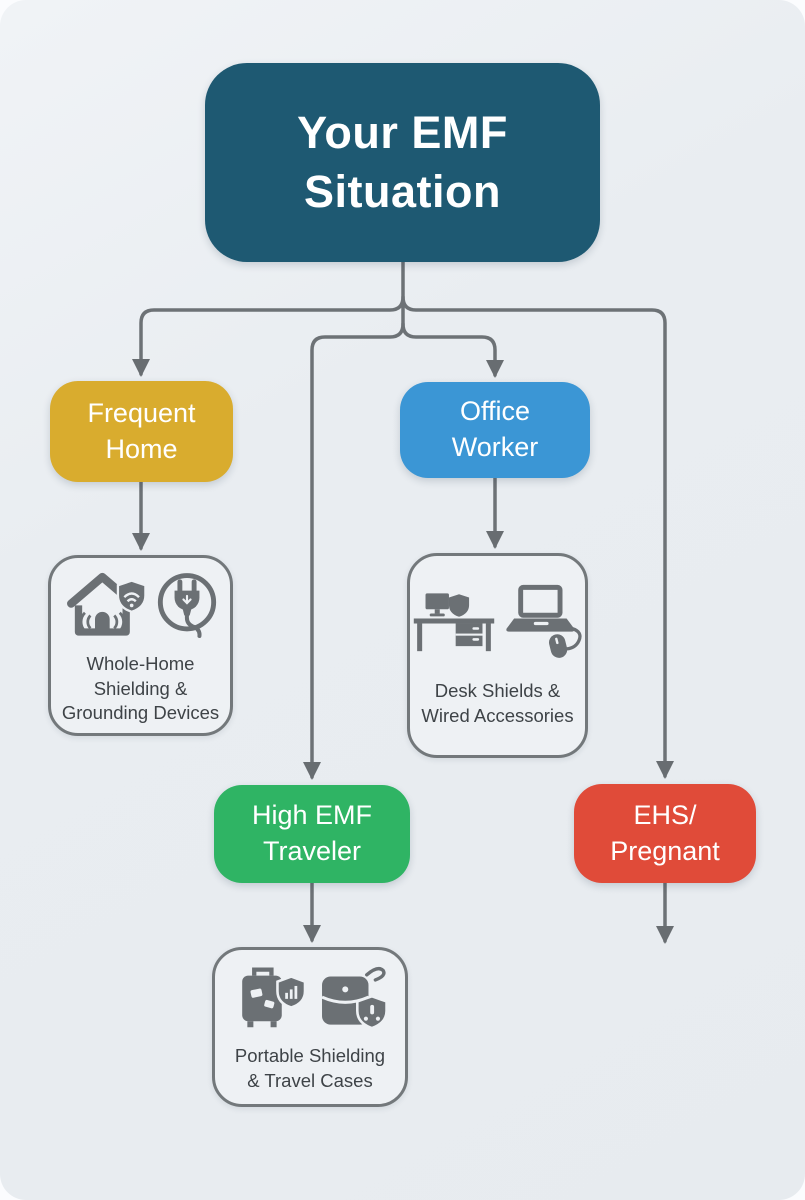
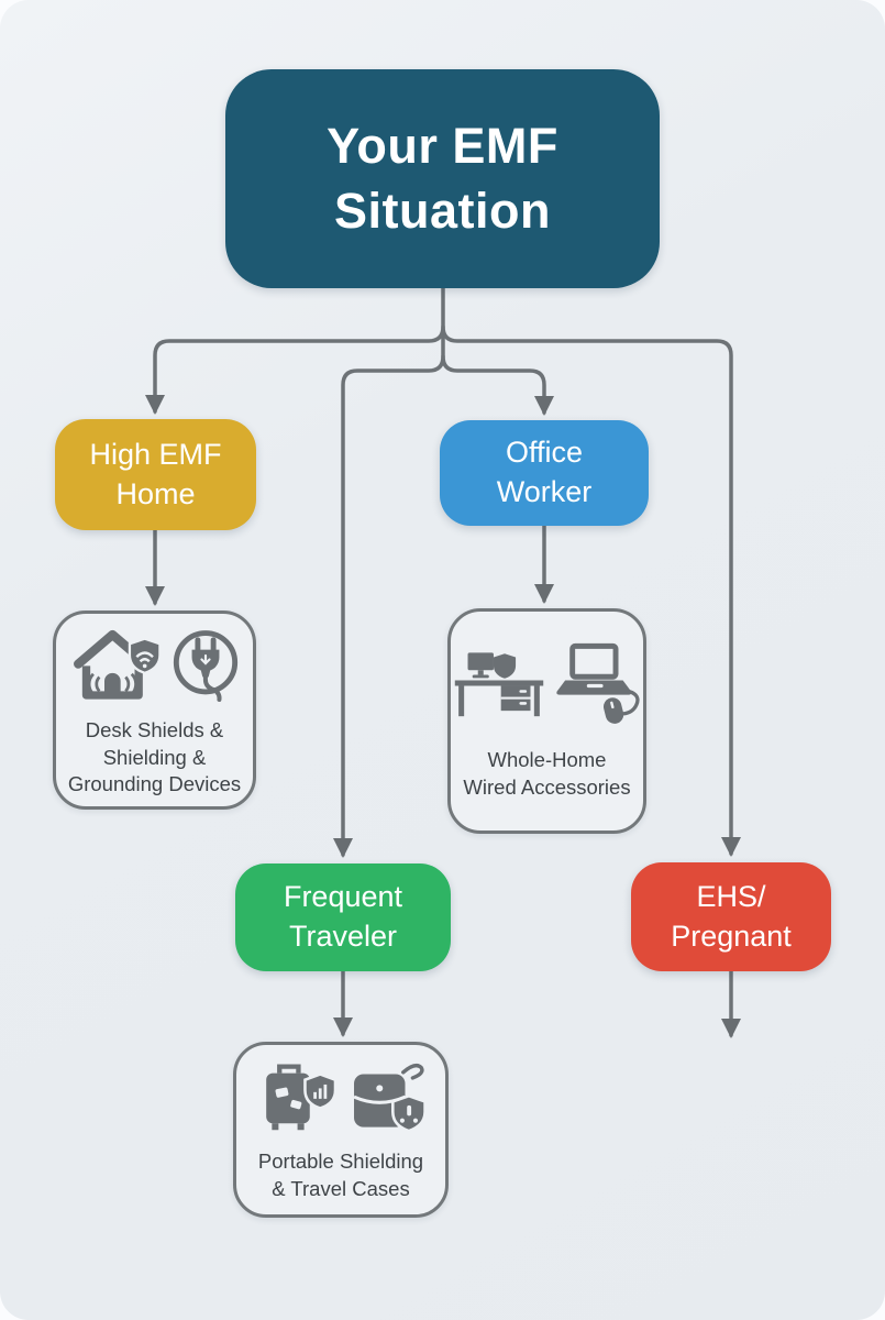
  Your EMF
  Situation
- Frequent
+ High EMF
  Home
  Office
  Worker
- High EMF
+ Frequent
  Traveler
  EHS/
  Pregnant
- Whole-Home
+ Desk Shields &
  Shielding &
  Grounding Devices
- Desk Shields &
+ Whole-Home
  Wired Accessories
  Portable Shielding
  & Travel Cases
